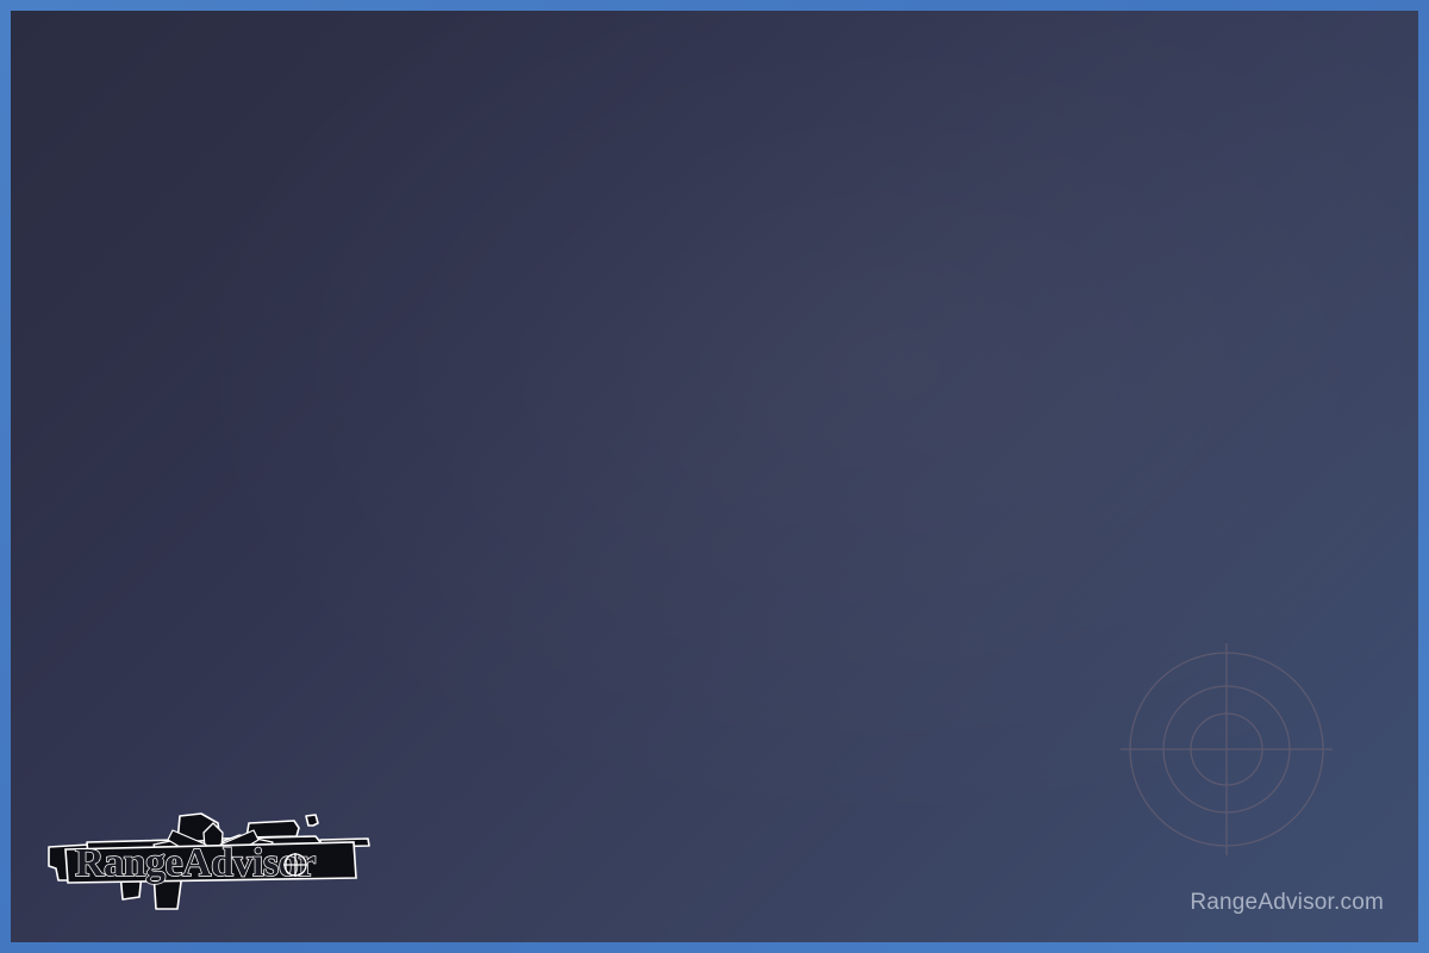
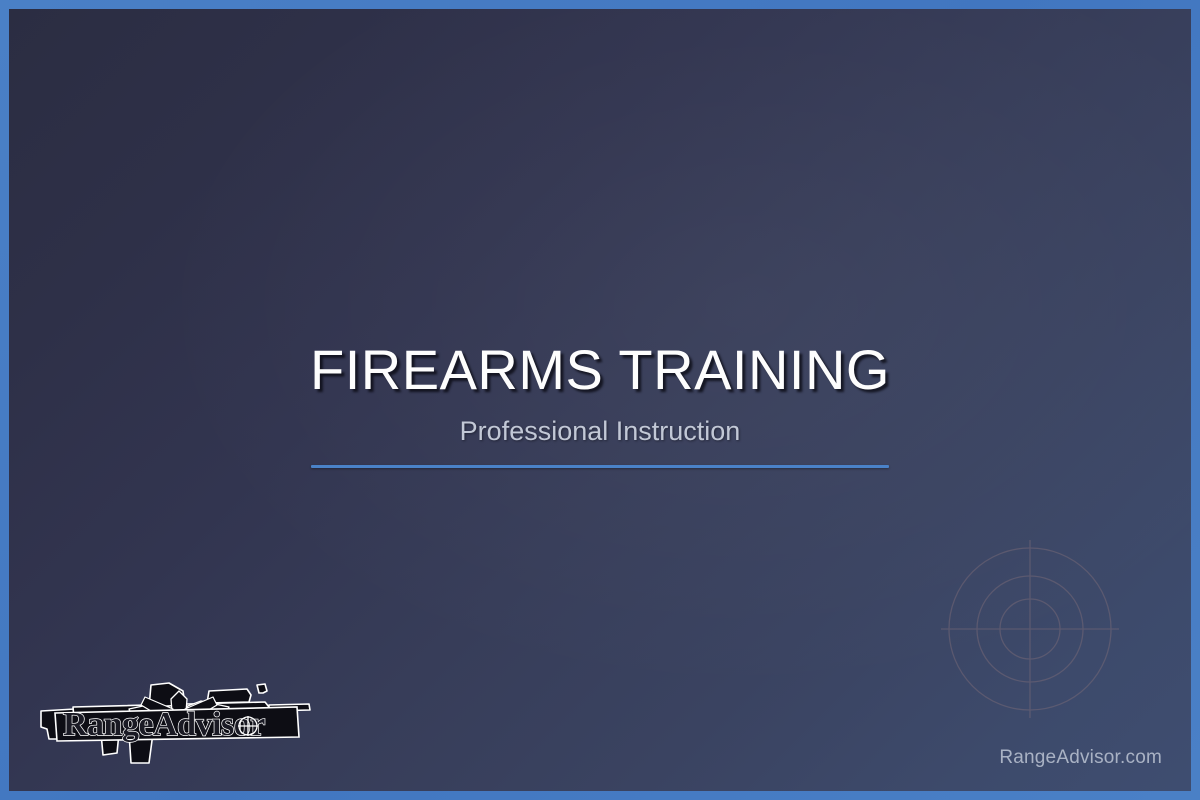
+ FIREARMS TRAINING
+ Professional Instruction
  RangeAdvisor.com
  RangeAdviso
